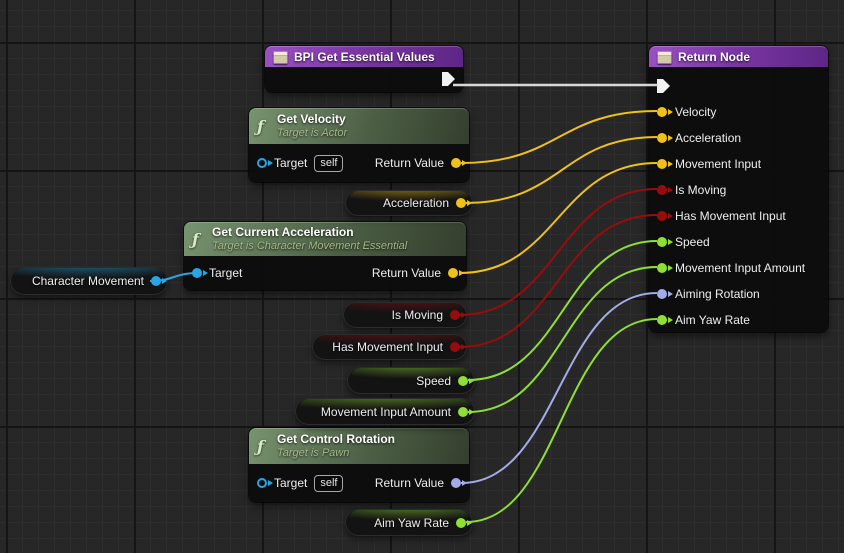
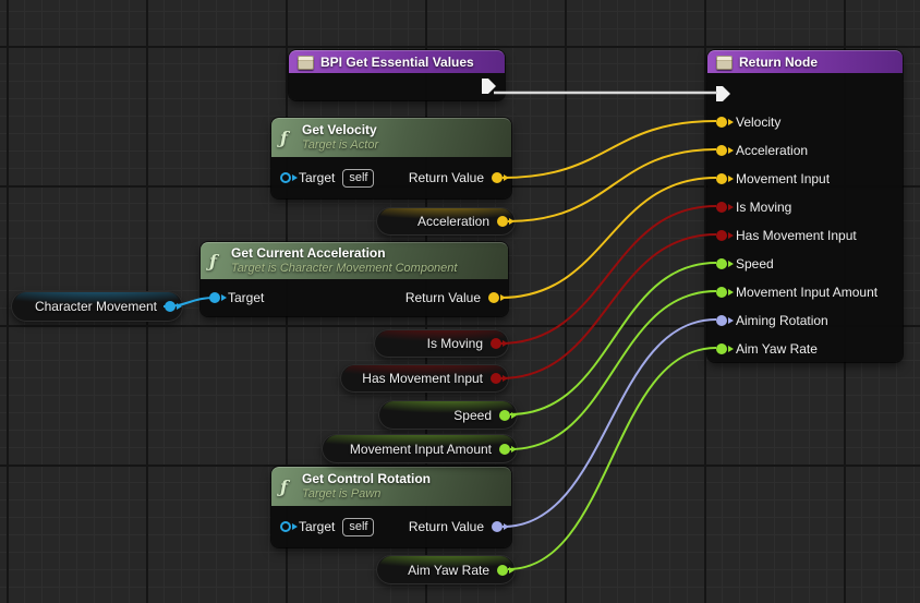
  BPI Get Essential Values
  Return Node
  Velocity
  Acceleration
  Movement Input
  Is Moving
  Has Movement Input
  Speed
  Movement Input Amount
  Aiming Rotation
  Aim Yaw Rate
  ƒ
  Get Velocity
  Target is Actor
  Target
  self
  Return Value
  ƒ
  Get Current Acceleration
- Target is Character Movement Essential
+ Target is Character Movement Component
  Target
  Return Value
  ƒ
  Get Control Rotation
  Target is Pawn
  Target
  self
  Return Value
  Character Movement
  Acceleration
  Is Moving
  Has Movement Input
  Speed
  Movement Input Amount
  Aim Yaw Rate
